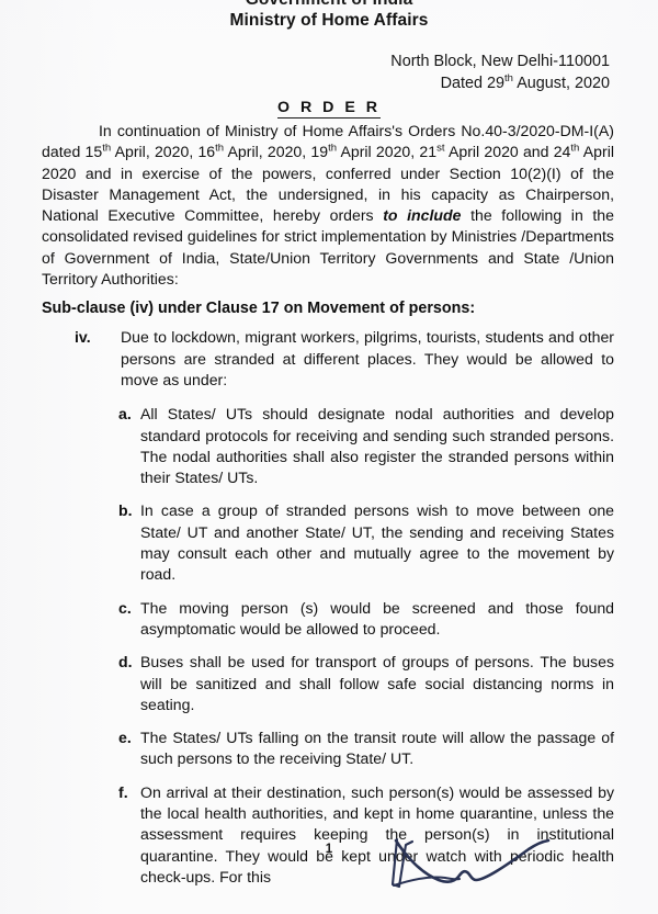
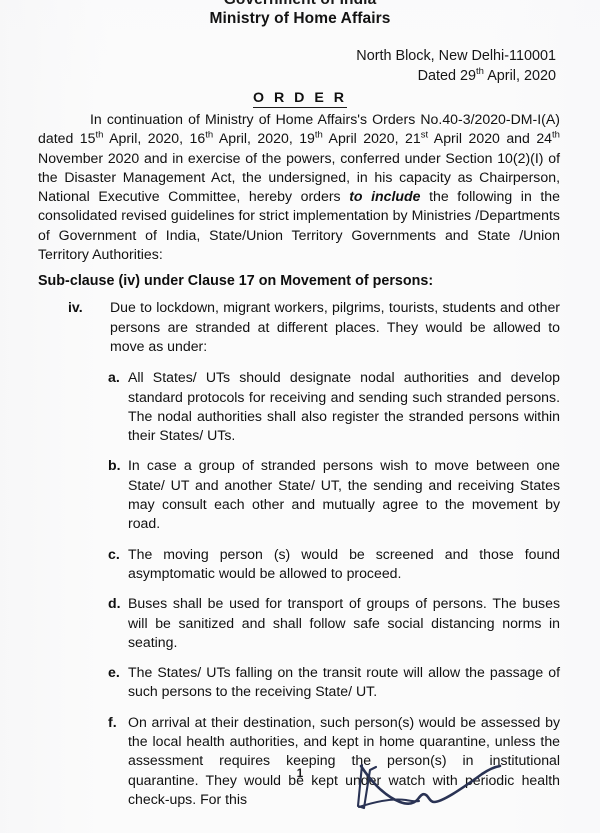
  Ministry of Home Affairs
  North Block, New Delhi-110001
- Dated 29th August, 2020
+ Dated 29th April, 2020
  O R D E R
- In continuation of Ministry of Home Affairs's Orders No.40-3/2020-DM-I(A) dated 15th April, 2020, 16th April, 2020, 19th April 2020, 21st April 2020 and 24th April 2020 and in exercise of the powers, conferred under Section 10(2)(I) of the Disaster Management Act, the undersigned, in his capacity as Chairperson, National Executive Committee, hereby orders to include the following in the consolidated revised guidelines for strict implementation by Ministries /Departments of Government of India, State/Union Territory Governments and State /Union Territory Authorities:
+ In continuation of Ministry of Home Affairs's Orders No.40-3/2020-DM-I(A) dated 15th April, 2020, 16th April, 2020, 19th April 2020, 21st April 2020 and 24th November 2020 and in exercise of the powers, conferred under Section 10(2)(I) of the Disaster Management Act, the undersigned, in his capacity as Chairperson, National Executive Committee, hereby orders to include the following in the consolidated revised guidelines for strict implementation by Ministries /Departments of Government of India, State/Union Territory Governments and State /Union Territory Authorities:
  Sub-clause (iv) under Clause 17 on Movement of persons:
  iv.
  Due to lockdown, migrant workers, pilgrims, tourists, students and other persons are stranded at different places. They would be allowed to move as under:
  a.
  All States/ UTs should designate nodal authorities and develop standard protocols for receiving and sending such stranded persons. The nodal authorities shall also register the stranded persons within their States/ UTs.
  b.
  In case a group of stranded persons wish to move between one State/ UT and another State/ UT, the sending and receiving States may consult each other and mutually agree to the movement by road.
  c.
  The moving person (s) would be screened and those found asymptomatic would be allowed to proceed.
  d.
  Buses shall be used for transport of groups of persons. The buses will be sanitized and shall follow safe social distancing norms in seating.
  e.
  The States/ UTs falling on the transit route will allow the passage of such persons to the receiving State/ UT.
  f.
  On arrival at their destination, such person(s) would be assessed by the local health authorities, and kept in home quarantine, unless the assessment requires keeping the person(s) in institutional quarantine. They would be kept under watch with periodic health check-ups. For this
  1
